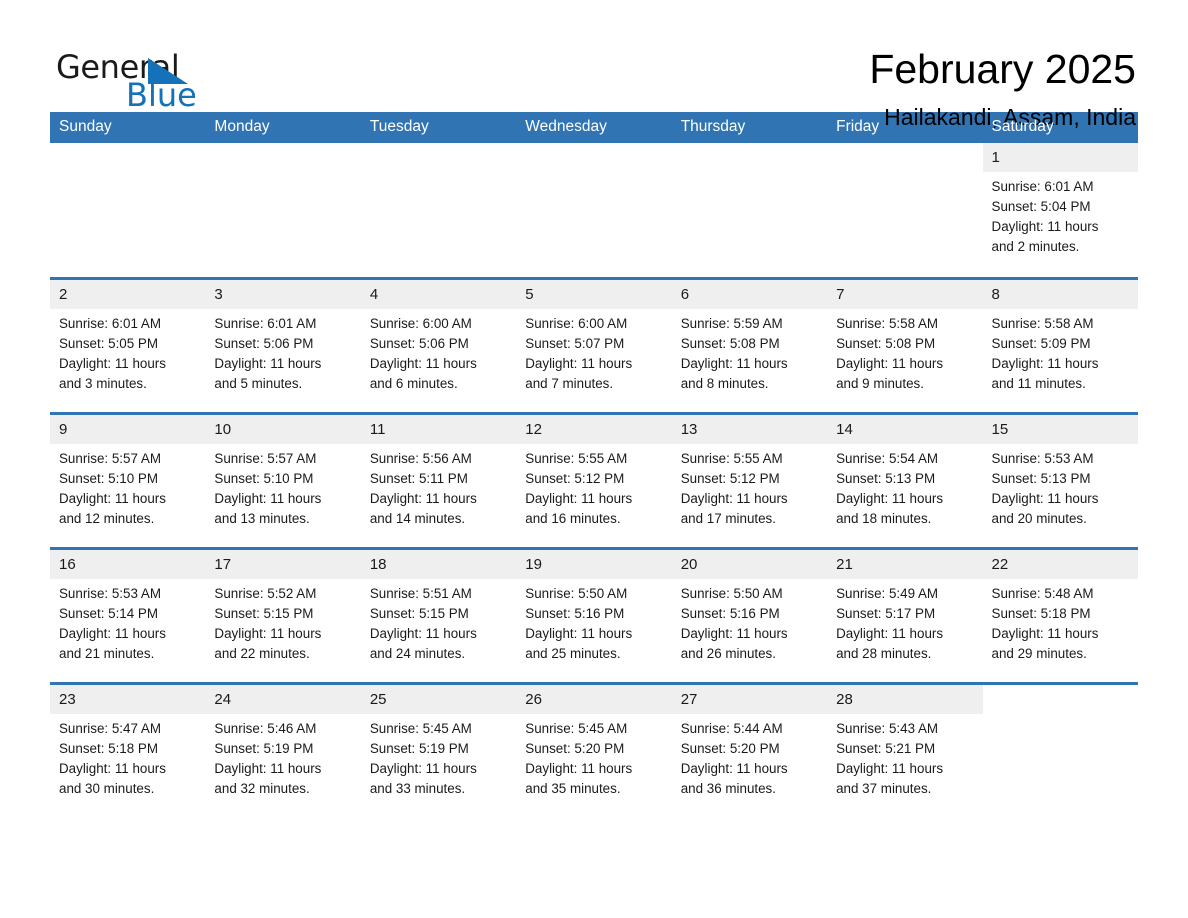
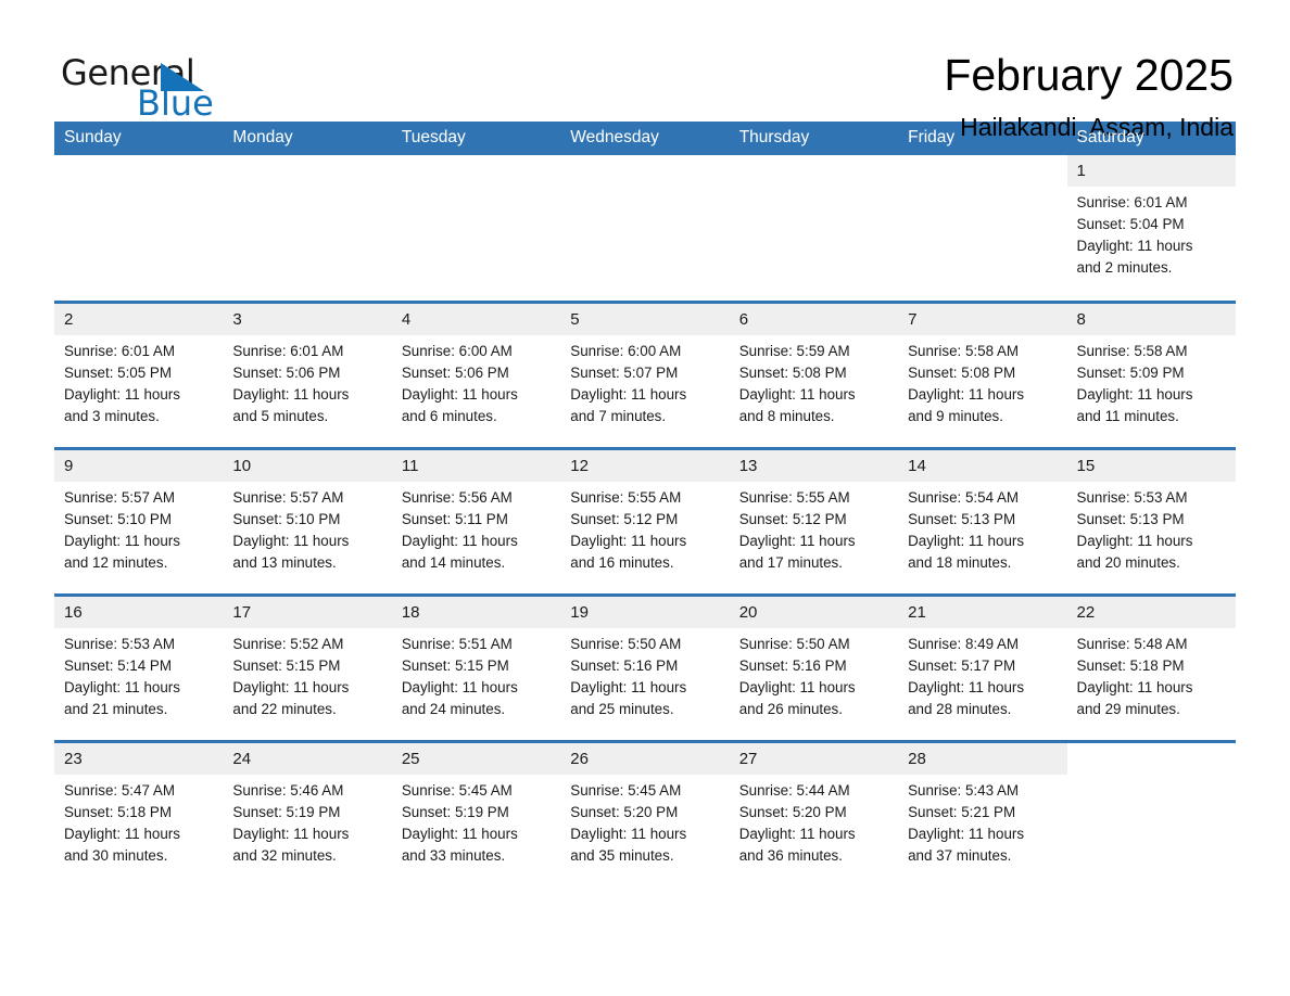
  General
  Blue
  February 2025
  Hailakandi, Assam, India
  Sunday	Monday	Tuesday	Wednesday	Thursday	Friday	Saturday
  						1Sunrise: 6:01 AMSunset: 5:04 PMDaylight: 11 hoursand 2 minutes.
  2Sunrise: 6:01 AMSunset: 5:05 PMDaylight: 11 hoursand 3 minutes.	3Sunrise: 6:01 AMSunset: 5:06 PMDaylight: 11 hoursand 5 minutes.	4Sunrise: 6:00 AMSunset: 5:06 PMDaylight: 11 hoursand 6 minutes.	5Sunrise: 6:00 AMSunset: 5:07 PMDaylight: 11 hoursand 7 minutes.	6Sunrise: 5:59 AMSunset: 5:08 PMDaylight: 11 hoursand 8 minutes.	7Sunrise: 5:58 AMSunset: 5:08 PMDaylight: 11 hoursand 9 minutes.	8Sunrise: 5:58 AMSunset: 5:09 PMDaylight: 11 hoursand 11 minutes.
  9Sunrise: 5:57 AMSunset: 5:10 PMDaylight: 11 hoursand 12 minutes.	10Sunrise: 5:57 AMSunset: 5:10 PMDaylight: 11 hoursand 13 minutes.	11Sunrise: 5:56 AMSunset: 5:11 PMDaylight: 11 hoursand 14 minutes.	12Sunrise: 5:55 AMSunset: 5:12 PMDaylight: 11 hoursand 16 minutes.	13Sunrise: 5:55 AMSunset: 5:12 PMDaylight: 11 hoursand 17 minutes.	14Sunrise: 5:54 AMSunset: 5:13 PMDaylight: 11 hoursand 18 minutes.	15Sunrise: 5:53 AMSunset: 5:13 PMDaylight: 11 hoursand 20 minutes.
- 16Sunrise: 5:53 AMSunset: 5:14 PMDaylight: 11 hoursand 21 minutes.	17Sunrise: 5:52 AMSunset: 5:15 PMDaylight: 11 hoursand 22 minutes.	18Sunrise: 5:51 AMSunset: 5:15 PMDaylight: 11 hoursand 24 minutes.	19Sunrise: 5:50 AMSunset: 5:16 PMDaylight: 11 hoursand 25 minutes.	20Sunrise: 5:50 AMSunset: 5:16 PMDaylight: 11 hoursand 26 minutes.	21Sunrise: 5:49 AMSunset: 5:17 PMDaylight: 11 hoursand 28 minutes.	22Sunrise: 5:48 AMSunset: 5:18 PMDaylight: 11 hoursand 29 minutes.
+ 16Sunrise: 5:53 AMSunset: 5:14 PMDaylight: 11 hoursand 21 minutes.	17Sunrise: 5:52 AMSunset: 5:15 PMDaylight: 11 hoursand 22 minutes.	18Sunrise: 5:51 AMSunset: 5:15 PMDaylight: 11 hoursand 24 minutes.	19Sunrise: 5:50 AMSunset: 5:16 PMDaylight: 11 hoursand 25 minutes.	20Sunrise: 5:50 AMSunset: 5:16 PMDaylight: 11 hoursand 26 minutes.	21Sunrise: 8:49 AMSunset: 5:17 PMDaylight: 11 hoursand 28 minutes.	22Sunrise: 5:48 AMSunset: 5:18 PMDaylight: 11 hoursand 29 minutes.
  23Sunrise: 5:47 AMSunset: 5:18 PMDaylight: 11 hoursand 30 minutes.	24Sunrise: 5:46 AMSunset: 5:19 PMDaylight: 11 hoursand 32 minutes.	25Sunrise: 5:45 AMSunset: 5:19 PMDaylight: 11 hoursand 33 minutes.	26Sunrise: 5:45 AMSunset: 5:20 PMDaylight: 11 hoursand 35 minutes.	27Sunrise: 5:44 AMSunset: 5:20 PMDaylight: 11 hoursand 36 minutes.	28Sunrise: 5:43 AMSunset: 5:21 PMDaylight: 11 hoursand 37 minutes.
